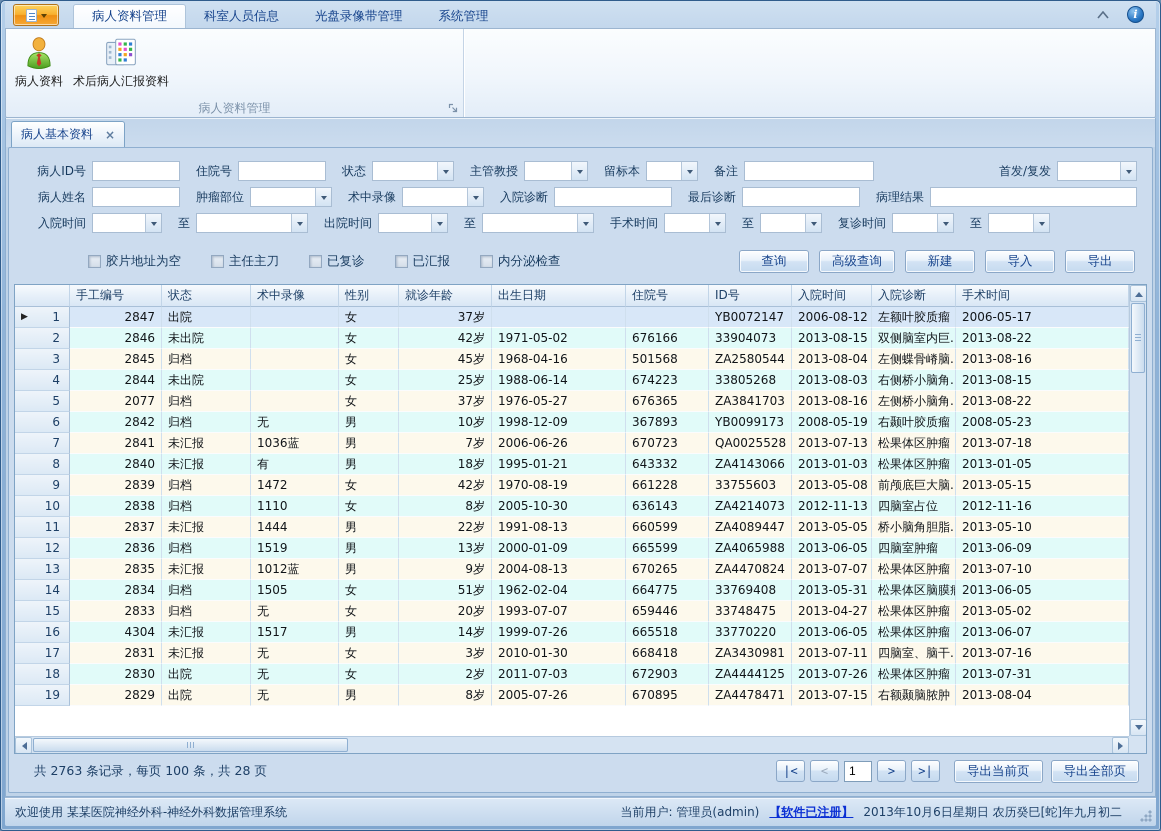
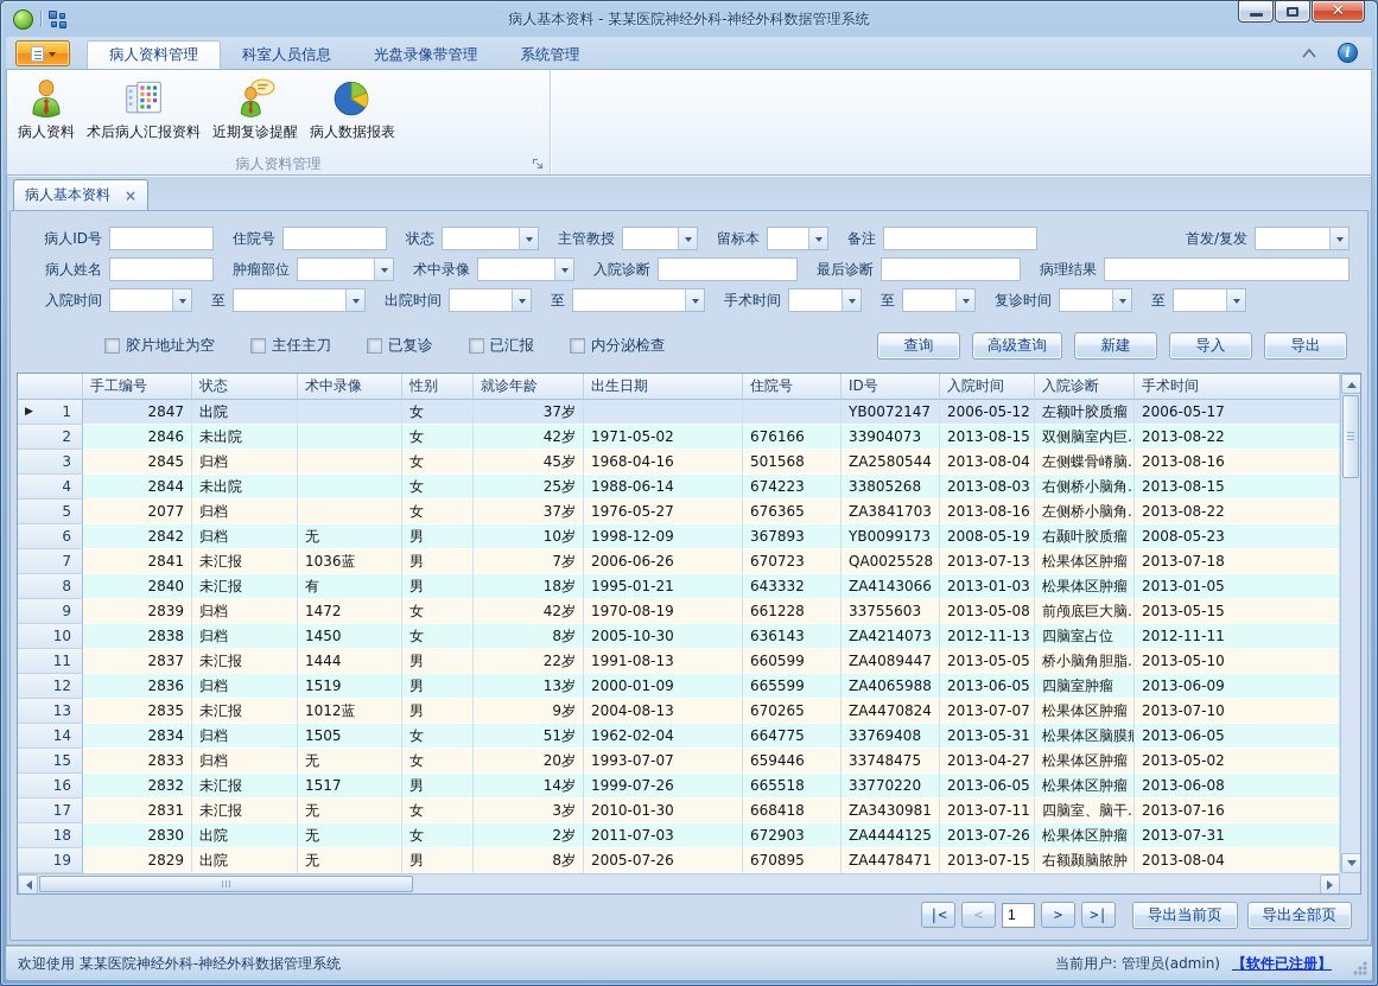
+ 病人基本资料 - 某某医院神经外科-神经外科数据管理系统
+ ✕
  病人资料管理
  科室人员信息
  光盘录像带管理
  系统管理
  i
  病人资料
  术后病人汇报资料
+ 近期复诊提醒
+ 病人数据报表
  病人资料管理
  病人基本资料
  ×
  病人ID号
  住院号
  状态
  主管教授
  留标本
  备注
  首发/复发
  病人姓名
  肿瘤部位
  术中录像
  入院诊断
  最后诊断
  病理结果
  入院时间
  至
  出院时间
  至
  手术时间
  至
  复诊时间
  至
  胶片地址为空
  主任主刀
  已复诊
  已汇报
  内分泌检查
  查询
  高级查询
  新建
  导入
  导出
  手工编号
  状态
  术中录像
  性别
  就诊年龄
  出生日期
  住院号
  ID号
  入院时间
  入院诊断
  手术时间
  ▶
  1
  2847
  出院
  女
  37岁
  YB0072147
- 2006-08-12
+ 2006-05-12
  左额叶胶质瘤
  2006-05-17
  2
  2846
  未出院
  女
  42岁
  1971-05-02
  676166
  33904073
  2013-08-15
  双侧脑室内巨.
  2013-08-22
  3
  2845
  归档
  女
  45岁
  1968-04-16
  501568
  ZA2580544
  2013-08-04
  左侧蝶骨嵴脑.
  2013-08-16
  4
  2844
  未出院
  女
  25岁
  1988-06-14
  674223
  33805268
  2013-08-03
  右侧桥小脑角.
  2013-08-15
  5
  2077
  归档
  女
  37岁
  1976-05-27
  676365
  ZA3841703
  2013-08-16
  左侧桥小脑角.
  2013-08-22
  6
  2842
  归档
  无
  男
  10岁
  1998-12-09
  367893
  YB0099173
  2008-05-19
  右颞叶胶质瘤
  2008-05-23
  7
  2841
  未汇报
  1036蓝
  男
  7岁
  2006-06-26
  670723
  QA0025528
  2013-07-13
  松果体区肿瘤
  2013-07-18
  8
  2840
  未汇报
  有
  男
  18岁
  1995-01-21
  643332
  ZA4143066
  2013-01-03
  松果体区肿瘤
  2013-01-05
  9
  2839
  归档
  1472
  女
  42岁
  1970-08-19
  661228
  33755603
  2013-05-08
  前颅底巨大脑.
  2013-05-15
  10
  2838
  归档
- 1110
+ 1450
  女
  8岁
  2005-10-30
  636143
  ZA4214073
  2012-11-13
  四脑室占位
- 2012-11-16
+ 2012-11-11
  11
  2837
  未汇报
  1444
  男
  22岁
  1991-08-13
  660599
  ZA4089447
  2013-05-05
  桥小脑角胆脂.
  2013-05-10
  12
  2836
  归档
  1519
  男
  13岁
  2000-01-09
  665599
  ZA4065988
  2013-06-05
  四脑室肿瘤
  2013-06-09
  13
  2835
  未汇报
  1012蓝
  男
  9岁
  2004-08-13
  670265
  ZA4470824
  2013-07-07
  松果体区肿瘤
  2013-07-10
  14
  2834
  归档
  1505
  女
  51岁
  1962-02-04
  664775
  33769408
  2013-05-31
  松果体区脑膜
  2013-06-05
  15
  2833
  归档
  无
  女
  20岁
  1993-07-07
  659446
  33748475
  2013-04-27
  松果体区肿瘤
  2013-05-02
  16
- 4304
+ 2832
  未汇报
  1517
  男
  14岁
  1999-07-26
  665518
  33770220
  2013-06-05
  松果体区肿瘤
- 2013-06-07
+ 2013-06-08
  17
  2831
  未汇报
  无
  女
  3岁
  2010-01-30
  668418
  ZA3430981
  2013-07-11
  四脑室、脑干.
  2013-07-16
  18
  2830
  出院
  无
  女
  2岁
  2011-07-03
  672903
  ZA4444125
  2013-07-26
  松果体区肿瘤
  2013-07-31
  19
  2829
  出院
  无
  男
  8岁
  2005-07-26
  670895
  ZA4478471
  2013-07-15
  右额颞脑脓肿
  2013-08-04
- 共 2763 条记录，每页 100 条，共 28 页
  |<
  <
  1
  >
  >|
  导出当前页
  导出全部页
  欢迎使用 某某医院神经外科-神经外科数据管理系统
  当前用户: 管理员(admin)
  【软件已注册】
- 2013年10月6日星期日 农历癸巳[蛇]年九月初二
